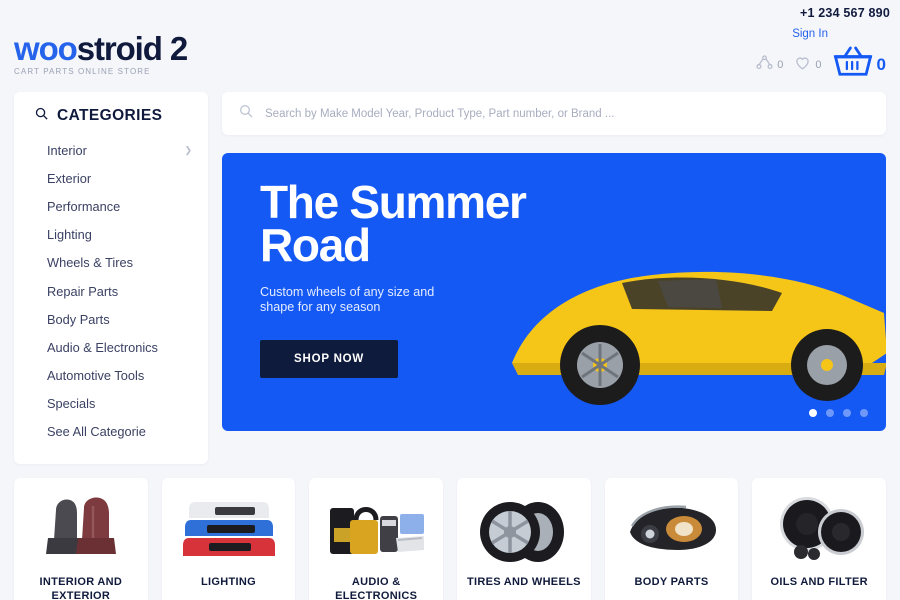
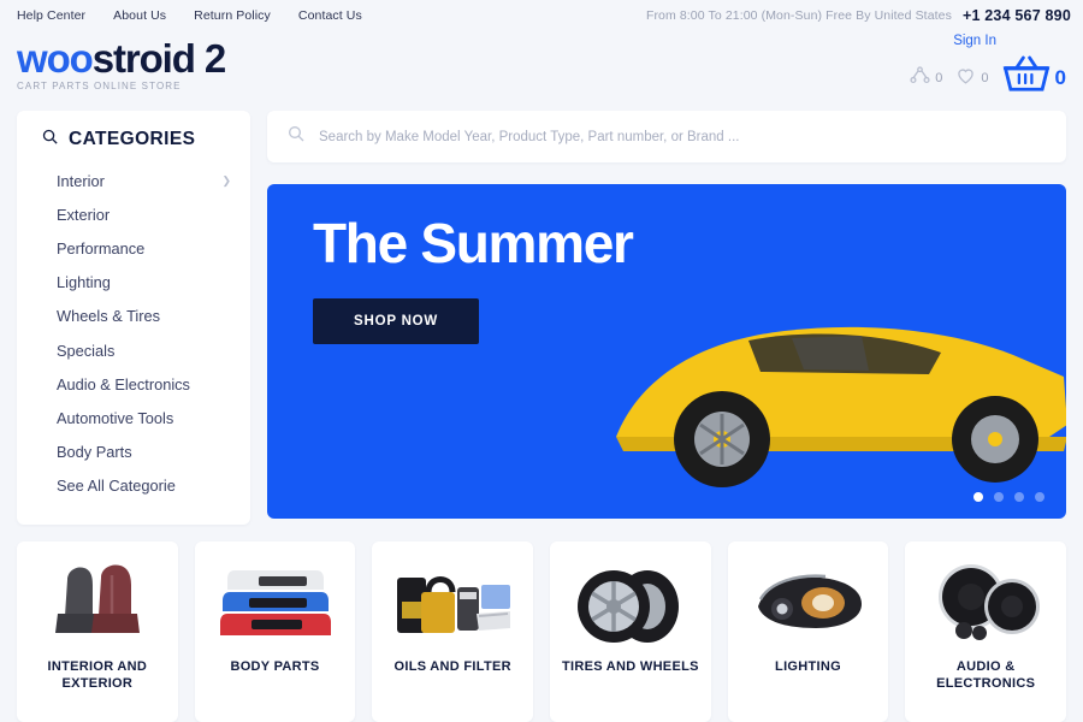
+ Help Center
+ About Us
+ Return Policy
+ Contact Us
+ From 8:00 To 21:00 (Mon-Sun) Free By United States
  +1 234 567 890
  woostroid 2
  CART PARTS ONLINE STORE
  Sign In
  0
  0
  0
  CATEGORIES
  Interior
  ❯
  Exterior
  Performance
  Lighting
  Wheels & Tires
- Repair Parts
- Body Parts
+ Specials
  Audio & Electronics
  Automotive Tools
- Specials
+ Body Parts
  See All Categorie
  Search by Make Model Year, Product Type, Part number, or Brand ...
  The Summer
- Road
- Custom wheels of any size and shape for any season
  SHOP NOW
  INTERIOR AND EXTERIOR
- LIGHTING
+ BODY PARTS
- AUDIO & ELECTRONICS
+ OILS AND FILTER
  TIRES AND WHEELS
- BODY PARTS
+ LIGHTING
- OILS AND FILTER
+ AUDIO & ELECTRONICS
